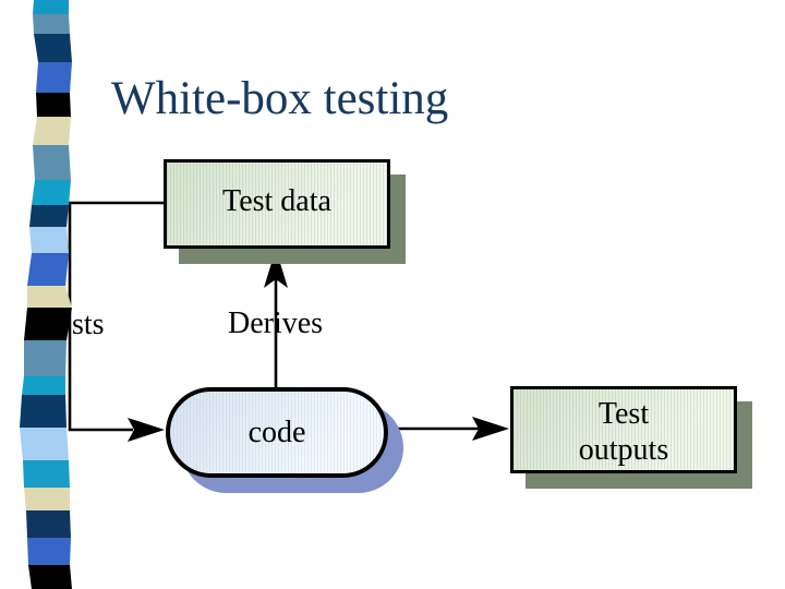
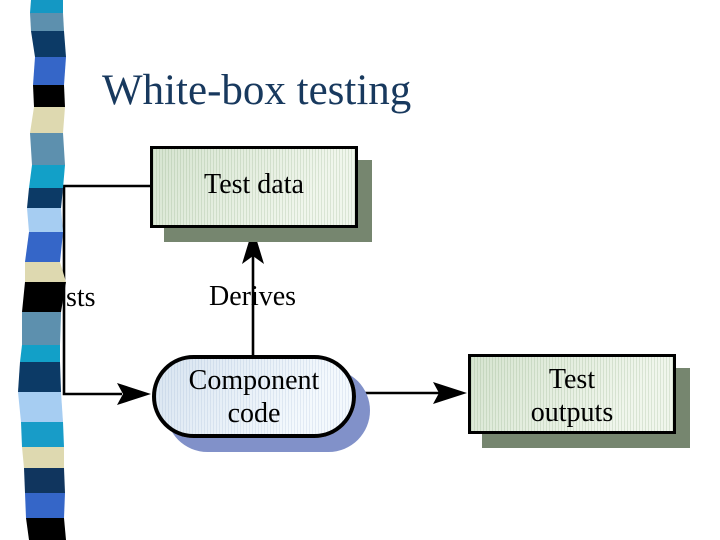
  White-box testing
  Test data
  Derives
  sts
+ Component
  code
  Test
  outputs
